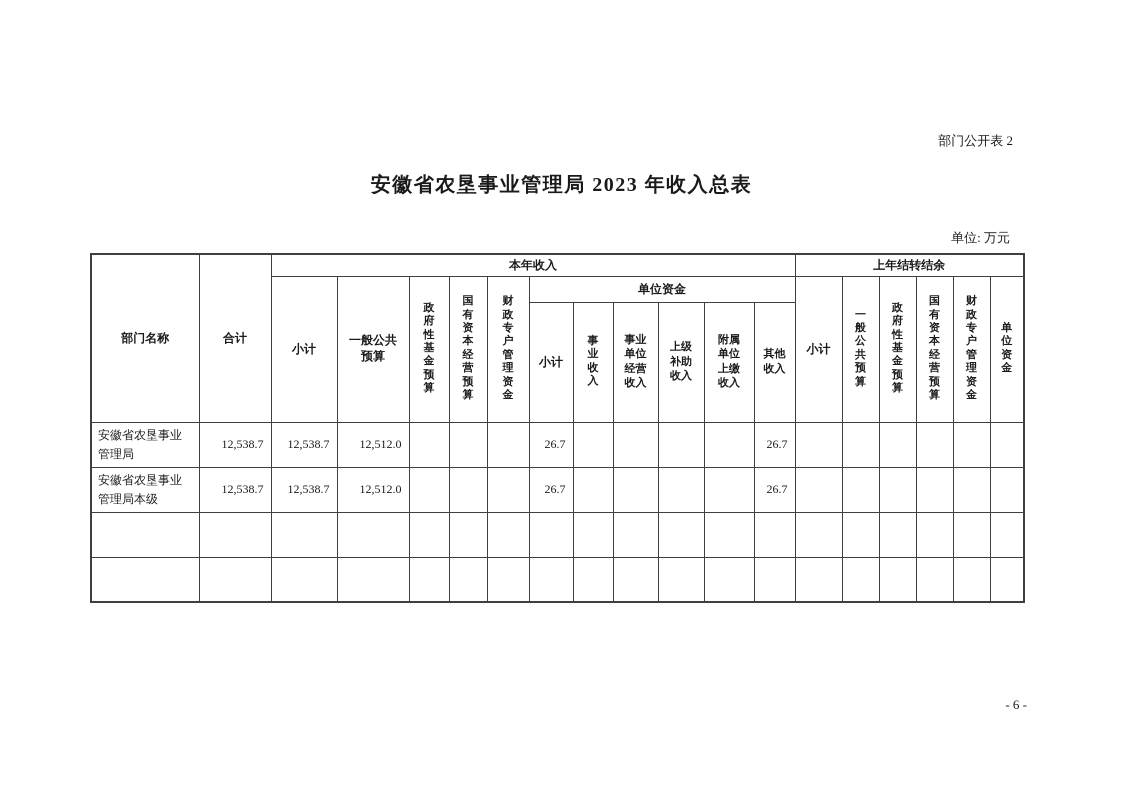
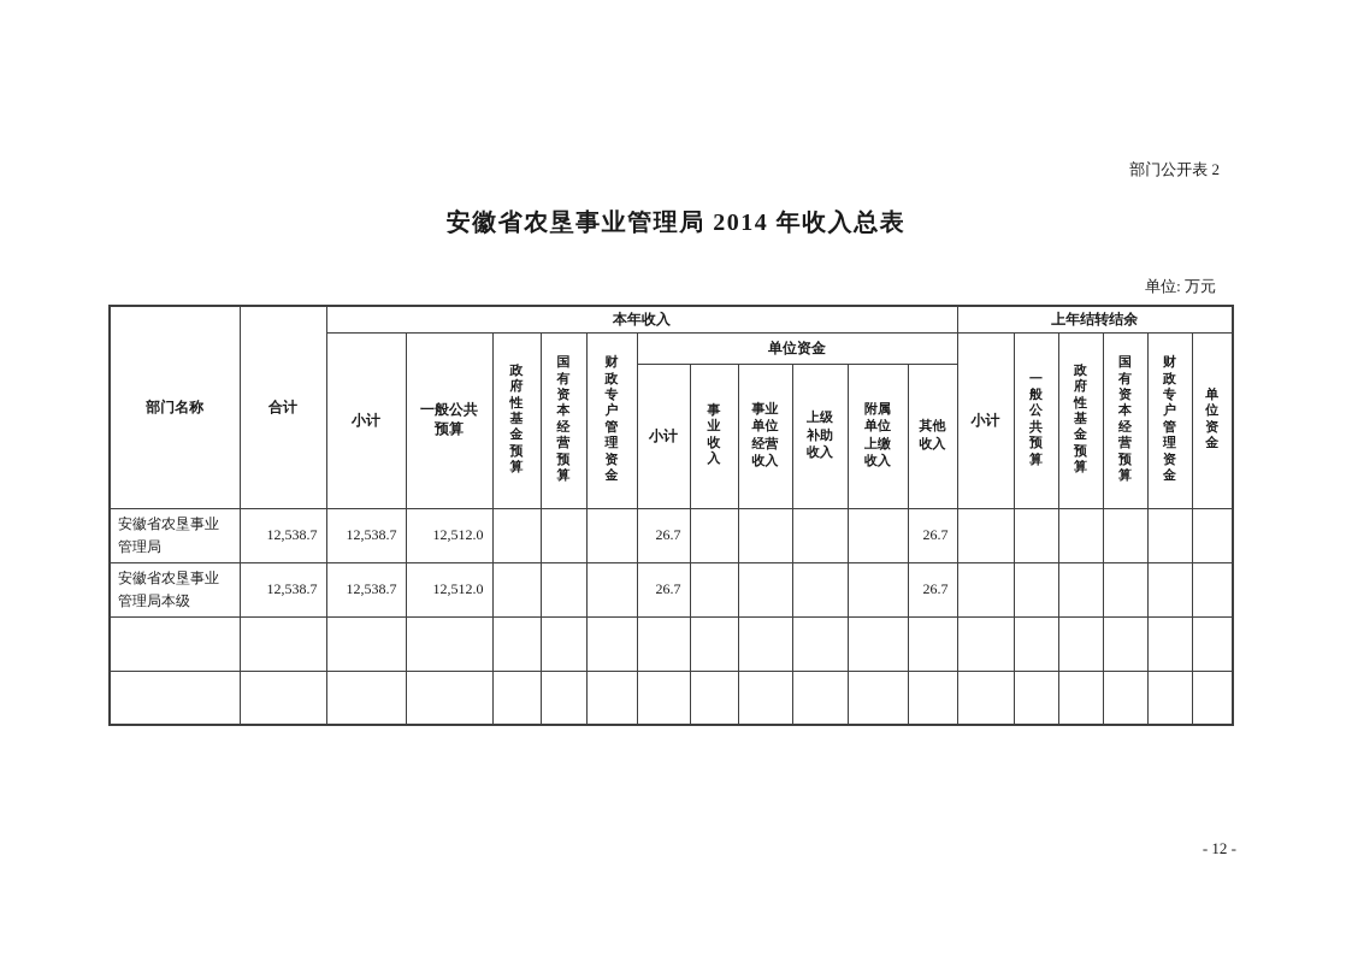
  部门公开表 2
- 安徽省农垦事业管理局 2023 年收入总表
+ 安徽省农垦事业管理局 2014 年收入总表
  单位: 万元
  部门名称	合计	本年收入	上年结转结余
  小计	一般公共预算	政府性基金预算	国有资本经营预算	财政专户管理资金	单位资金	小计	一般公共预算	政府性基金预算	国有资本经营预算	财政专户管理资金	单位资金
  小计	事业收入	事业单位经营收入	上级补助收入	附属单位上缴收入	其他收入
  安徽省农垦事业管理局	12,538.7	12,538.7	12,512.0				26.7					26.7
  安徽省农垦事业管理局本级	12,538.7	12,538.7	12,512.0				26.7					26.7
- - 6 -
+ - 12 -
